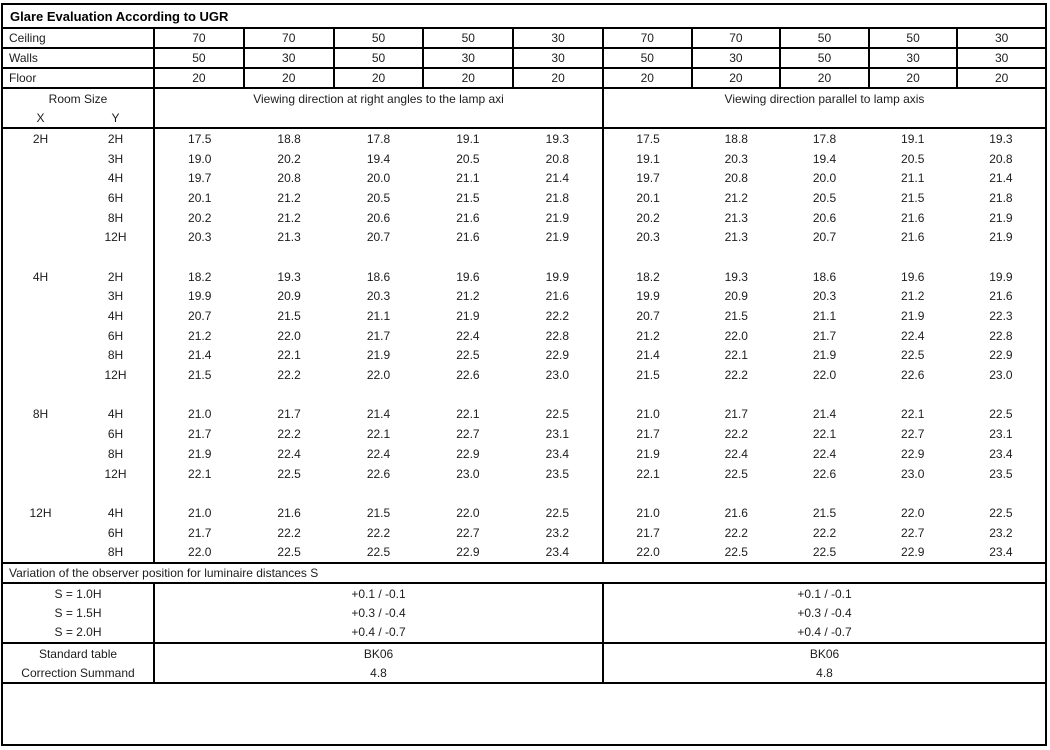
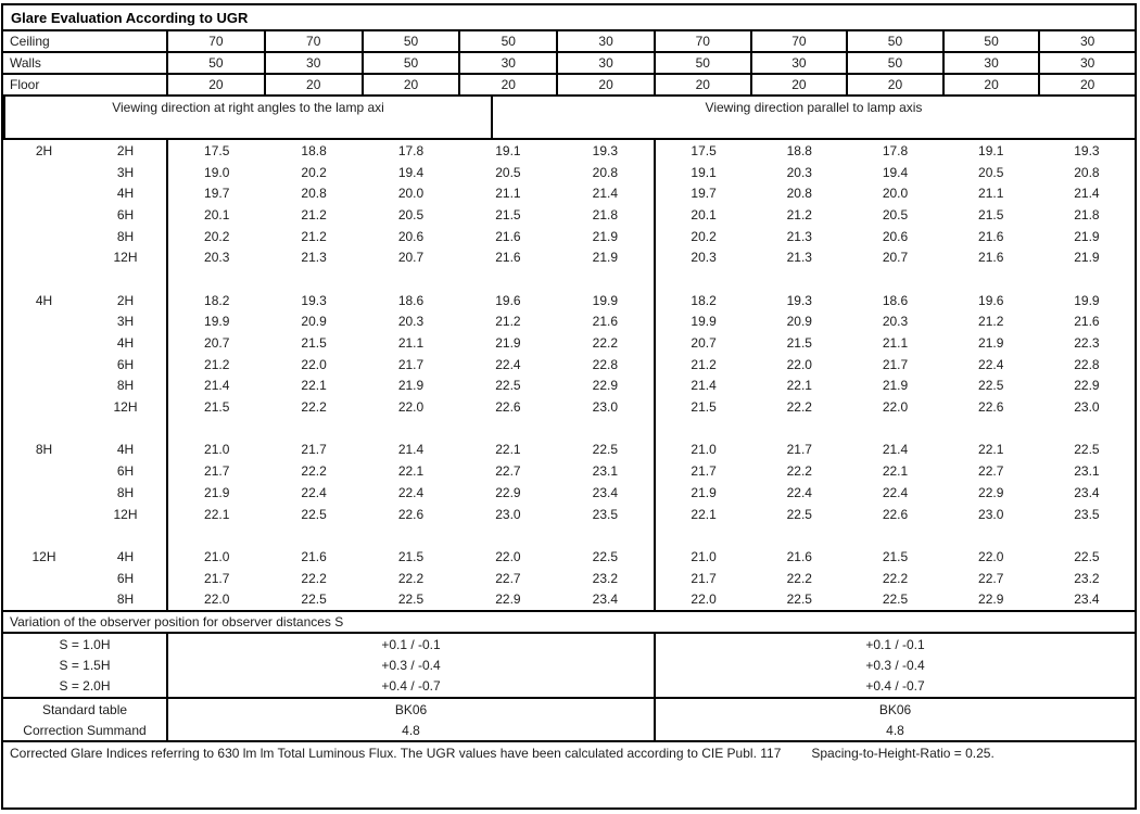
  Glare Evaluation According to UGR
  Ceiling
  70
  70
  50
  50
  30
  70
  70
  50
  50
  30
  Walls
  50
  30
  50
  30
  30
  50
  30
  50
  30
  30
  Floor
  20
  20
  20
  20
  20
  20
  20
  20
  20
  20
- Room Size
- X
- Y
  Viewing direction at right angles to the lamp axi
  Viewing direction parallel to lamp axis
  2H
  2H
  17.5
  18.8
  17.8
  19.1
  19.3
  17.5
  18.8
  17.8
  19.1
  19.3
  3H
  19.0
  20.2
  19.4
  20.5
  20.8
  19.1
  20.3
  19.4
  20.5
  20.8
  4H
  19.7
  20.8
  20.0
  21.1
  21.4
  19.7
  20.8
  20.0
  21.1
  21.4
  6H
  20.1
  21.2
  20.5
  21.5
  21.8
  20.1
  21.2
  20.5
  21.5
  21.8
  8H
  20.2
  21.2
  20.6
  21.6
  21.9
  20.2
  21.3
  20.6
  21.6
  21.9
  12H
  20.3
  21.3
  20.7
  21.6
  21.9
  20.3
  21.3
  20.7
  21.6
  21.9
  4H
  2H
  18.2
  19.3
  18.6
  19.6
  19.9
  18.2
  19.3
  18.6
  19.6
  19.9
  3H
  19.9
  20.9
  20.3
  21.2
  21.6
  19.9
  20.9
  20.3
  21.2
  21.6
  4H
  20.7
  21.5
  21.1
  21.9
  22.2
  20.7
  21.5
  21.1
  21.9
  22.3
  6H
  21.2
  22.0
  21.7
  22.4
  22.8
  21.2
  22.0
  21.7
  22.4
  22.8
  8H
  21.4
  22.1
  21.9
  22.5
  22.9
  21.4
  22.1
  21.9
  22.5
  22.9
  12H
  21.5
  22.2
  22.0
  22.6
  23.0
  21.5
  22.2
  22.0
  22.6
  23.0
  8H
  4H
  21.0
  21.7
  21.4
  22.1
  22.5
  21.0
  21.7
  21.4
  22.1
  22.5
  6H
  21.7
  22.2
  22.1
  22.7
  23.1
  21.7
  22.2
  22.1
  22.7
  23.1
  8H
  21.9
  22.4
  22.4
  22.9
  23.4
  21.9
  22.4
  22.4
  22.9
  23.4
  12H
  22.1
  22.5
  22.6
  23.0
  23.5
  22.1
  22.5
  22.6
  23.0
  23.5
  12H
  4H
  21.0
  21.6
  21.5
  22.0
  22.5
  21.0
  21.6
  21.5
  22.0
  22.5
  6H
  21.7
  22.2
  22.2
  22.7
  23.2
  21.7
  22.2
  22.2
  22.7
  23.2
  8H
  22.0
  22.5
  22.5
  22.9
  23.4
  22.0
  22.5
  22.5
  22.9
  23.4
- Variation of the observer position for luminaire distances S
+ Variation of the observer position for observer distances S
  S = 1.0H
  +0.1 / -0.1
  +0.1 / -0.1
  S = 1.5H
  +0.3 / -0.4
  +0.3 / -0.4
  S = 2.0H
  +0.4 / -0.7
  +0.4 / -0.7
  Standard table
  BK06
  BK06
  Correction Summand
  4.8
  4.8
+ Corrected Glare Indices referring to 630 lm lm Total Luminous Flux. The UGR values have been calculated according to CIE Publ. 117 Spacing-to-Height-Ratio = 0.25.
